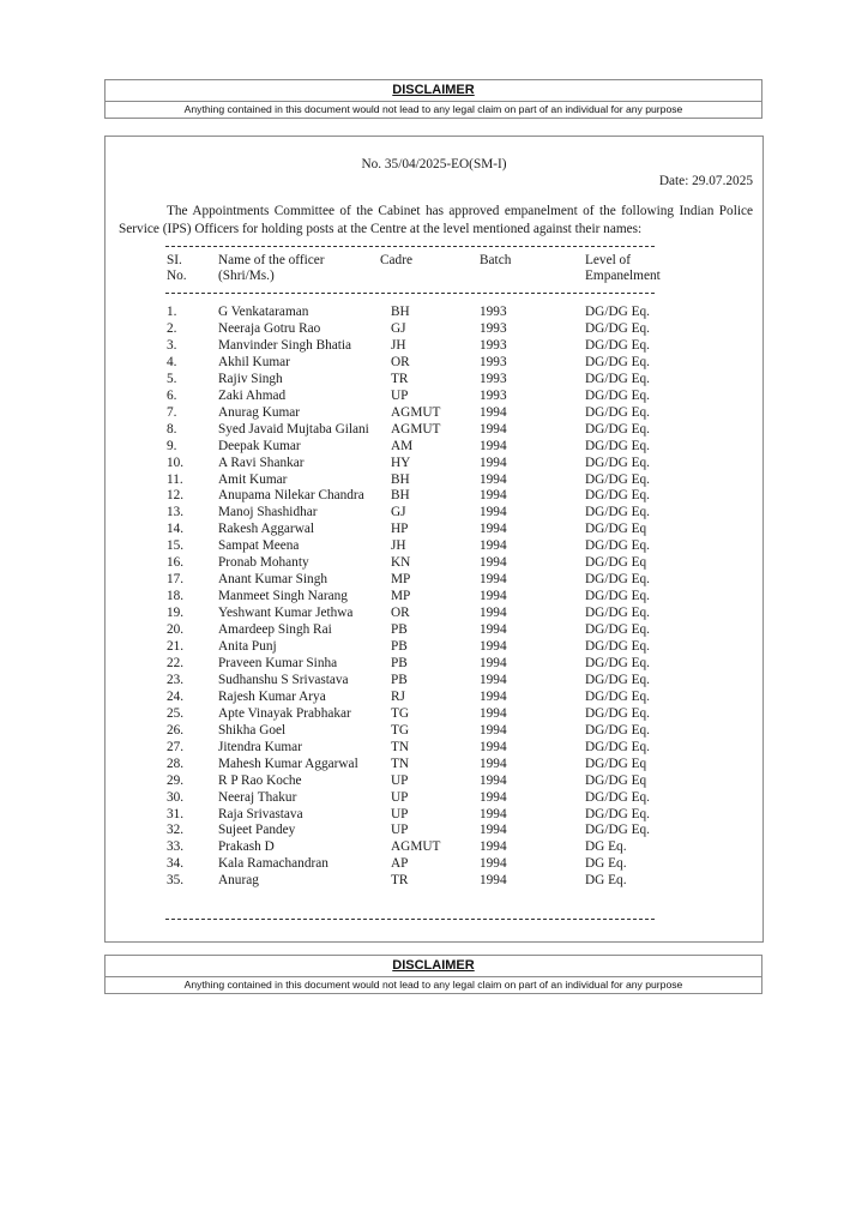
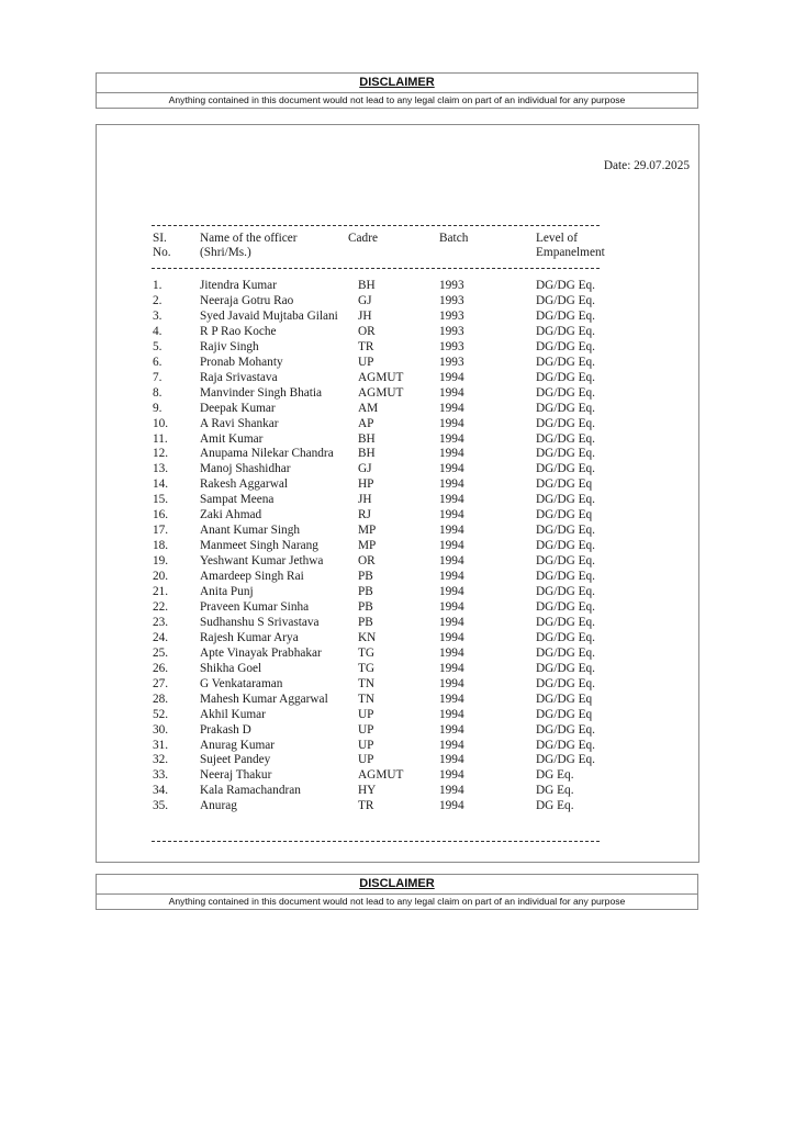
  DISCLAIMER
  Anything contained in this document would not lead to any legal claim on part of an individual for any purpose
- No. 35/04/2025-EO(SM-I)
  Date: 29.07.2025
- The Appointments Committee of the Cabinet has approved empanelment of the following Indian Police Service (IPS) Officers for holding posts at the Centre at the level mentioned against their names:
  SI.
  No.
  Name of the officer
  (Shri/Ms.)
  Cadre
  Batch
  Level of
  Empanelment
  1.
- G Venkataraman
+ Jitendra Kumar
  BH
  1993
  DG/DG Eq.
  2.
  Neeraja Gotru Rao
  GJ
  1993
  DG/DG Eq.
  3.
- Manvinder Singh Bhatia
+ Syed Javaid Mujtaba Gilani
  JH
  1993
  DG/DG Eq.
  4.
- Akhil Kumar
+ R P Rao Koche
  OR
  1993
  DG/DG Eq.
  5.
  Rajiv Singh
  TR
  1993
  DG/DG Eq.
  6.
- Zaki Ahmad
+ Pronab Mohanty
  UP
  1993
  DG/DG Eq.
  7.
- Anurag Kumar
+ Raja Srivastava
  AGMUT
  1994
  DG/DG Eq.
  8.
- Syed Javaid Mujtaba Gilani
+ Manvinder Singh Bhatia
  AGMUT
  1994
  DG/DG Eq.
  9.
  Deepak Kumar
  AM
  1994
  DG/DG Eq.
  10.
  A Ravi Shankar
- HY
+ AP
  1994
  DG/DG Eq.
  11.
  Amit Kumar
  BH
  1994
  DG/DG Eq.
  12.
  Anupama Nilekar Chandra
  BH
  1994
  DG/DG Eq.
  13.
  Manoj Shashidhar
  GJ
  1994
  DG/DG Eq.
  14.
  Rakesh Aggarwal
  HP
  1994
  DG/DG Eq
  15.
  Sampat Meena
  JH
  1994
  DG/DG Eq.
  16.
- Pronab Mohanty
+ Zaki Ahmad
- KN
+ RJ
  1994
  DG/DG Eq
  17.
  Anant Kumar Singh
  MP
  1994
  DG/DG Eq.
  18.
  Manmeet Singh Narang
  MP
  1994
  DG/DG Eq.
  19.
  Yeshwant Kumar Jethwa
  OR
  1994
  DG/DG Eq.
  20.
  Amardeep Singh Rai
  PB
  1994
  DG/DG Eq.
  21.
  Anita Punj
  PB
  1994
  DG/DG Eq.
  22.
  Praveen Kumar Sinha
  PB
  1994
  DG/DG Eq.
  23.
  Sudhanshu S Srivastava
  PB
  1994
  DG/DG Eq.
  24.
  Rajesh Kumar Arya
- RJ
+ KN
  1994
  DG/DG Eq.
  25.
  Apte Vinayak Prabhakar
  TG
  1994
  DG/DG Eq.
  26.
  Shikha Goel
  TG
  1994
  DG/DG Eq.
  27.
- Jitendra Kumar
+ G Venkataraman
  TN
  1994
  DG/DG Eq.
  28.
  Mahesh Kumar Aggarwal
  TN
  1994
  DG/DG Eq
- 29.
+ 52.
- R P Rao Koche
+ Akhil Kumar
  UP
  1994
  DG/DG Eq
  30.
- Neeraj Thakur
+ Prakash D
  UP
  1994
  DG/DG Eq.
  31.
- Raja Srivastava
+ Anurag Kumar
  UP
  1994
  DG/DG Eq.
  32.
  Sujeet Pandey
  UP
  1994
  DG/DG Eq.
  33.
- Prakash D
+ Neeraj Thakur
  AGMUT
  1994
  DG Eq.
  34.
  Kala Ramachandran
- AP
+ HY
  1994
  DG Eq.
  35.
  Anurag
  TR
  1994
  DG Eq.
  DISCLAIMER
  Anything contained in this document would not lead to any legal claim on part of an individual for any purpose
